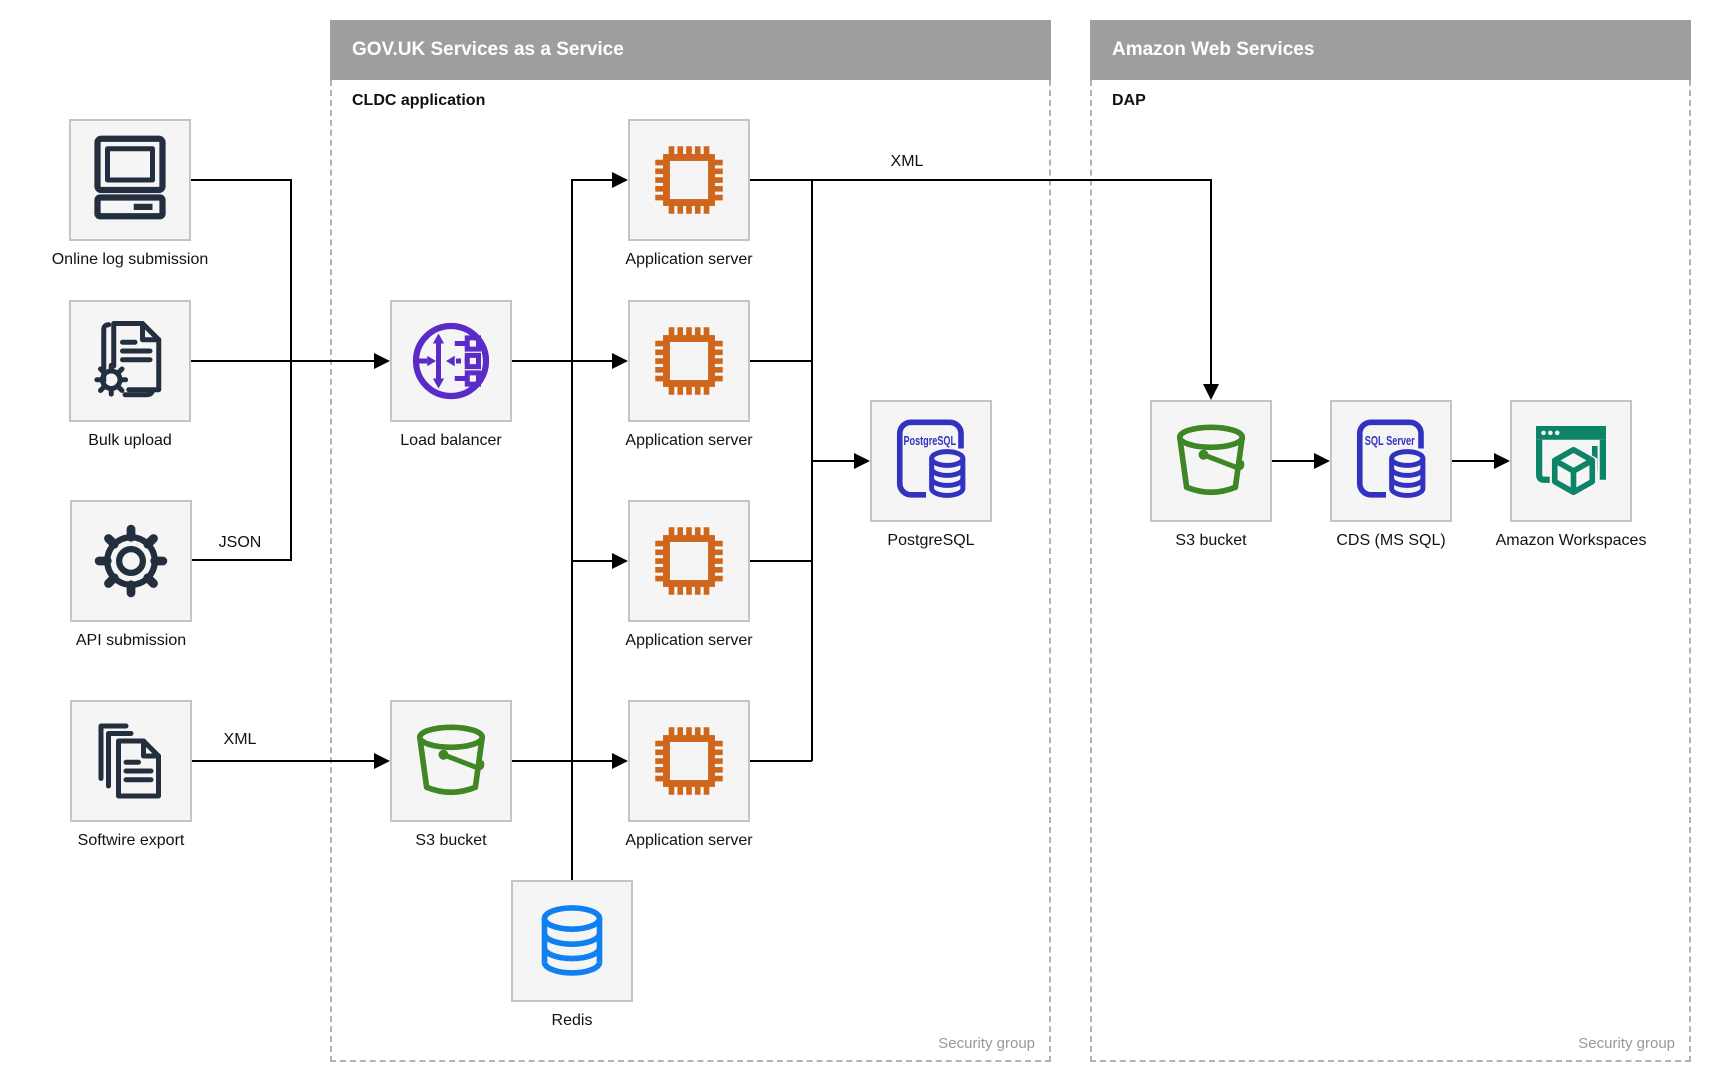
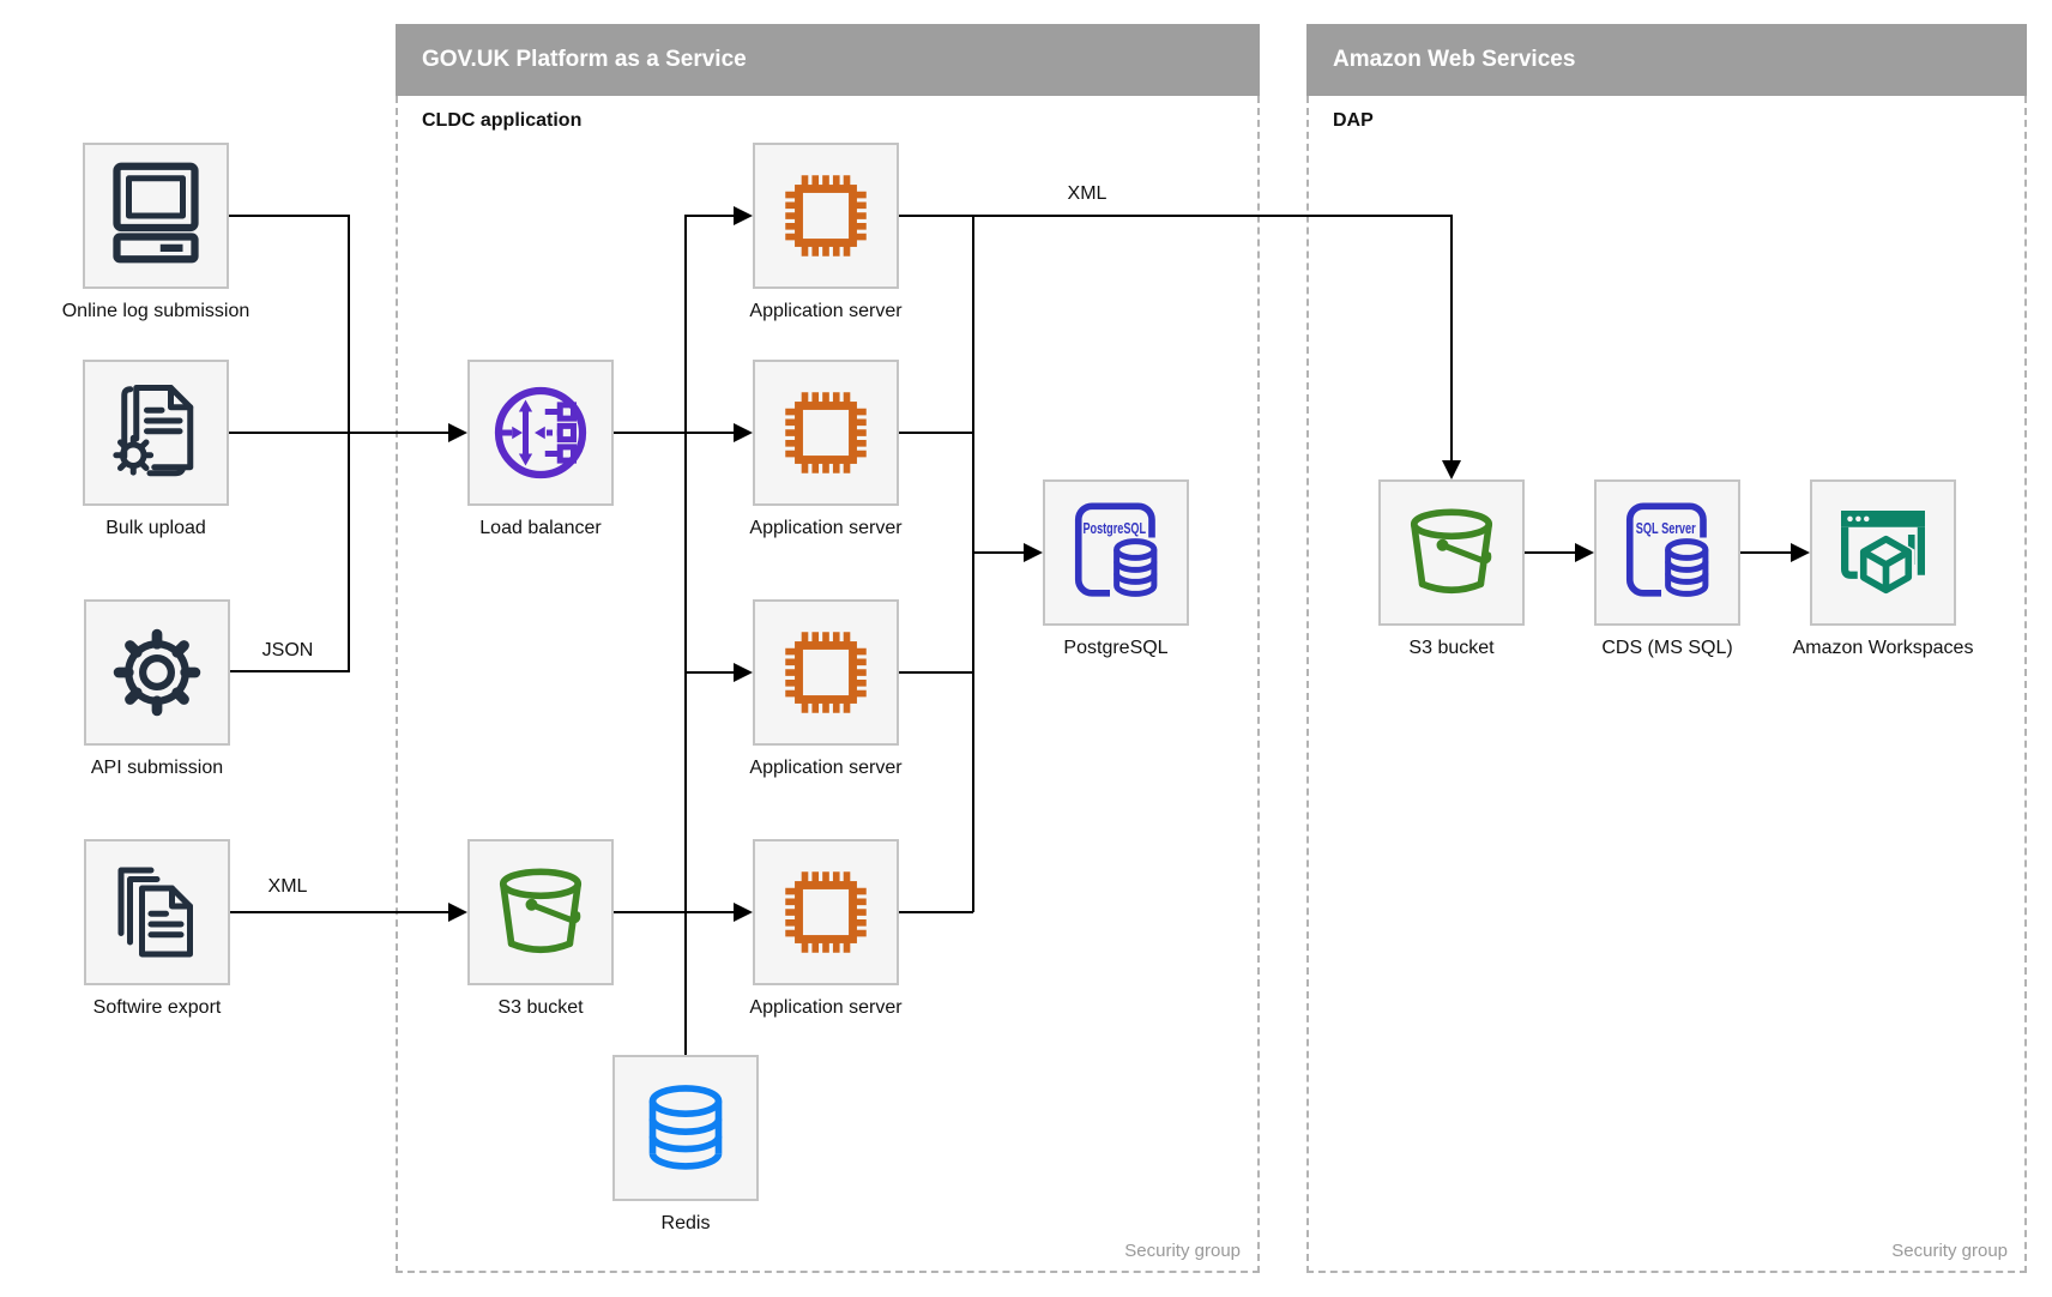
- GOV.UK Services as a Service
+ GOV.UK Platform as a Service
  CLDC application
  Security group
  Amazon Web Services
  DAP
  Security group
  JSON
  XML
  XML
  Online log submission
  Bulk upload
  API submission
  Softwire export
  Load balancer
  Application server
  Application server
  Application server
  Application server
  PostgreSQL
  PostgreSQL
  S3 bucket
  Redis
  S3 bucket
  SQL Server
  CDS (MS SQL)
  Amazon Workspaces
